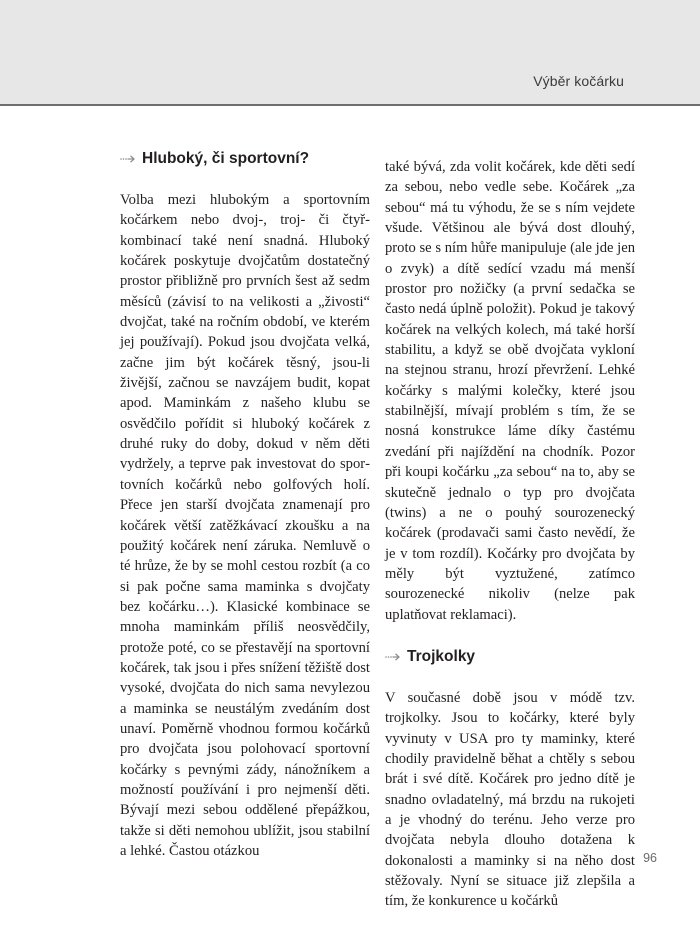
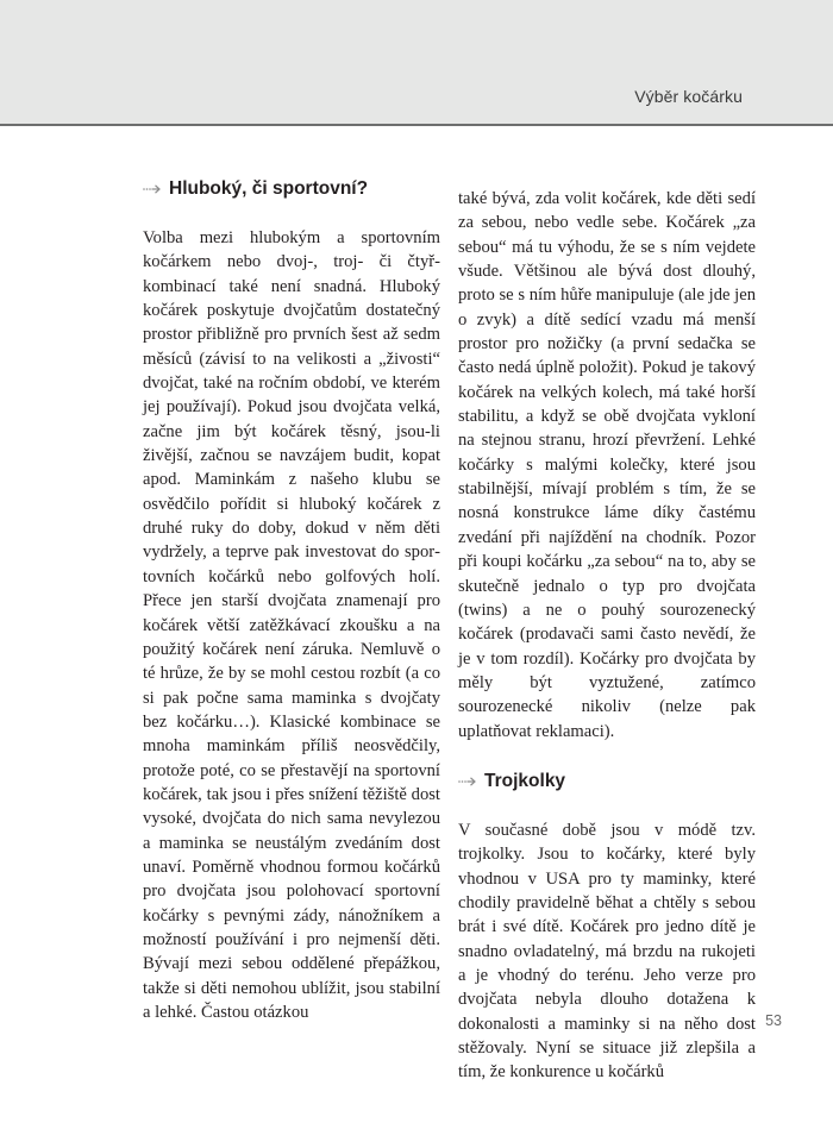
  Výběr kočárku
  Hluboký, či sportovní?
  Volba mezi hlubokým a sportovním kočárkem nebo dvoj-, troj- či čtyř­kombinací také není snadná. Hlu­boký kočárek poskytuje dvojčatům dostatečný prostor přibližně pro prv­ních šest až sedm měsíců (závisí to na velikosti a „živosti“ dvojčat, také na ročním období, ve kterém jej použí­vají). Pokud jsou dvojčata velká, začne jim být kočárek těsný, jsou-li živější, začnou se navzájem budit, kopat apod. Maminkám z našeho klubu se osvědči­lo pořídit si hluboký kočárek z druhé ruky do doby, dokud v něm děti vydr­žely, a teprve pak investovat do spor­tovních kočárků nebo golfových holí. Přece jen starší dvojčata znamenají pro kočárek větší zatěžkávací zkoušku a na použitý kočárek není záruka. Nemluvě o té hrůze, že by se mohl cestou roz­bít (a co si pak počne sama maminka s dvojčaty bez kočárku…). Klasické kombinace se mnoha maminkám pří­liš neosvědčily, protože poté, co se pře­stavějí na sportovní kočárek, tak jsou i přes snížení těžiště dost vysoké, dvoj­čata do nich sama nevylezou a mamin­ka se neustálým zvedáním dost unaví. Poměrně vhodnou formou kočárků pro dvojčata jsou polohovací sportovní kočárky s pevnými zády, nánožníkem a možností používání i pro nejmenší děti. Bývají mezi sebou oddělené pře­pážkou, takže si děti nemohou ublížit, jsou stabilní a lehké. Častou otázkou
  také bývá, zda volit kočárek, kde děti sedí za sebou, nebo vedle sebe. Kočárek „za sebou“ má tu výhodu, že se s ním vejdete všude. Většinou ale bývá dost dlouhý, proto se s ním hůře manipuluje (ale jde jen o zvyk) a dítě sedící vzadu má menší prostor pro nožičky (a první sedačka se často nedá úplně položit). Pokud je takový kočárek na velkých kolech, má také horší stabilitu, a když se obě dvojčata vykloní na stejnou stranu, hrozí převržení. Lehké kočárky s malý­mi kolečky, které jsou stabilnější, mívají problém s tím, že se nosná konstrukce láme díky častému zvedání při najíždě­ní na chodník. Pozor při koupi kočár­ku „za sebou“ na to, aby se skutečně jednalo o typ pro dvojčata (twins) a ne o pouhý sourozenecký kočárek (proda­vači sami často nevědí, že je v tom roz­díl). Kočárky pro dvojčata by měly být vyztužené, zatímco sourozenecké niko­liv (nelze pak uplatňovat reklamaci).
  Trojkolky
- V současné době jsou v módě tzv. trojkolky. Jsou to kočárky, které byly vyvinuty v USA pro ty maminky, které chodily pravidelně běhat a chtěly s se­bou brát i své dítě. Kočárek pro jedno dítě je snadno ovladatelný, má brzdu na rukojeti a je vhodný do terénu. Jeho verze pro dvojčata nebyla dlouho dota­žena k dokonalosti a maminky si na něho dost stěžovaly. Nyní se situace již zlepšila a tím, že konkurence u kočárků
+ V současné době jsou v módě tzv. trojkolky. Jsou to kočárky, které byly vhodnou v USA pro ty maminky, které chodily pravidelně běhat a chtěly s se­bou brát i své dítě. Kočárek pro jedno dítě je snadno ovladatelný, má brzdu na rukojeti a je vhodný do terénu. Jeho verze pro dvojčata nebyla dlouho dota­žena k dokonalosti a maminky si na něho dost stěžovaly. Nyní se situace již zlepšila a tím, že konkurence u kočárků
- 96
+ 53
